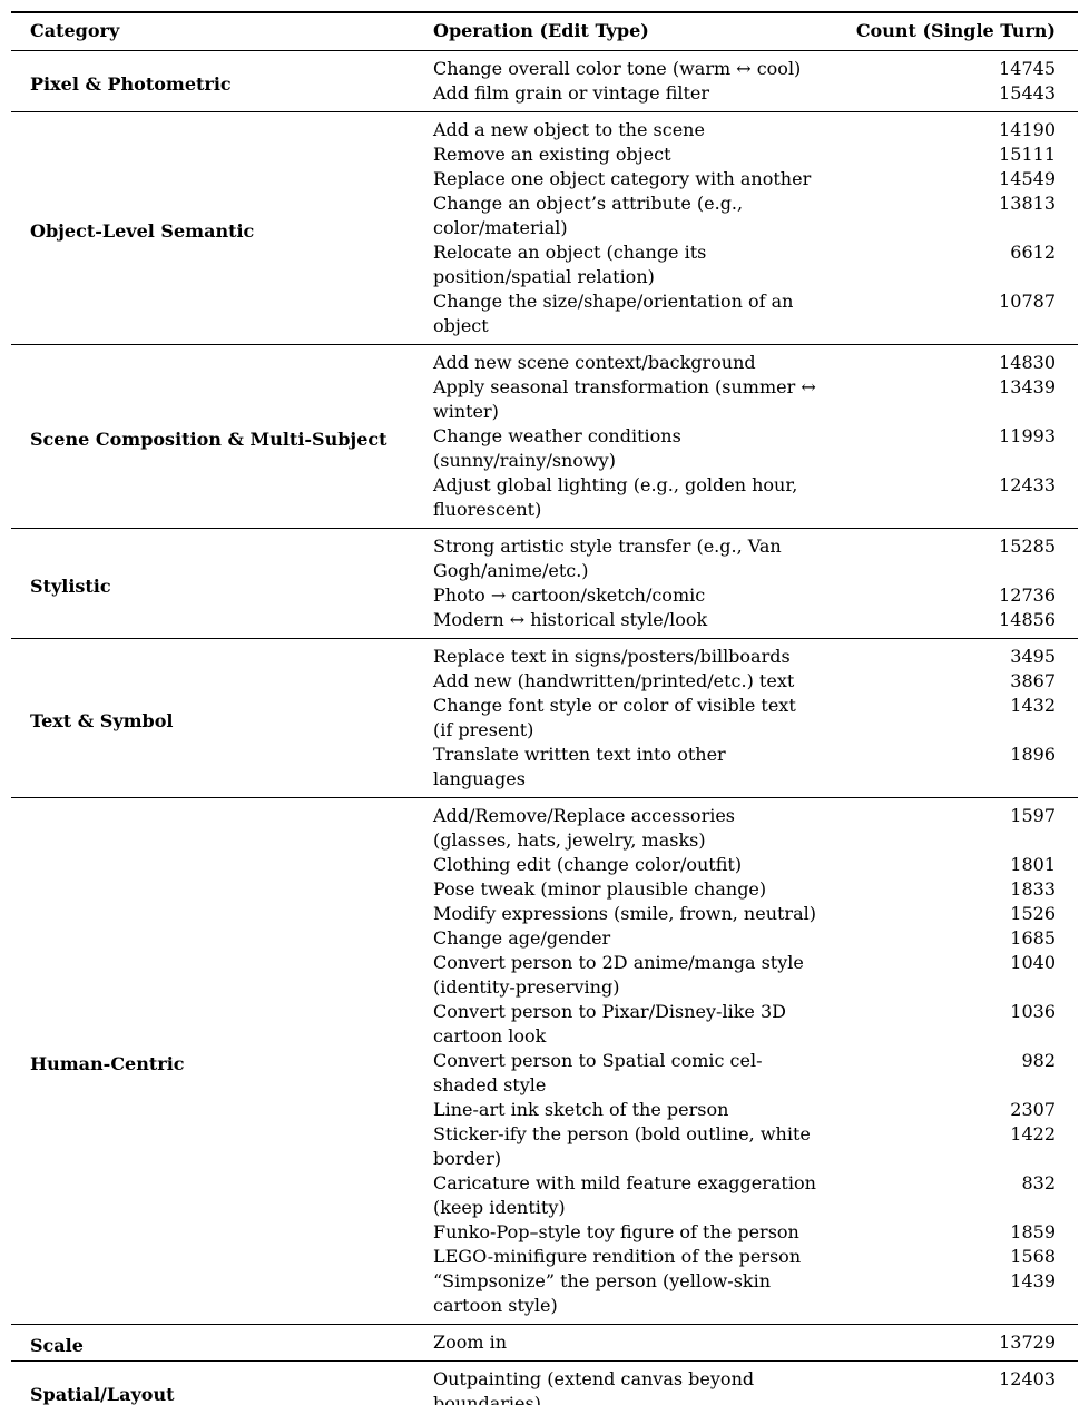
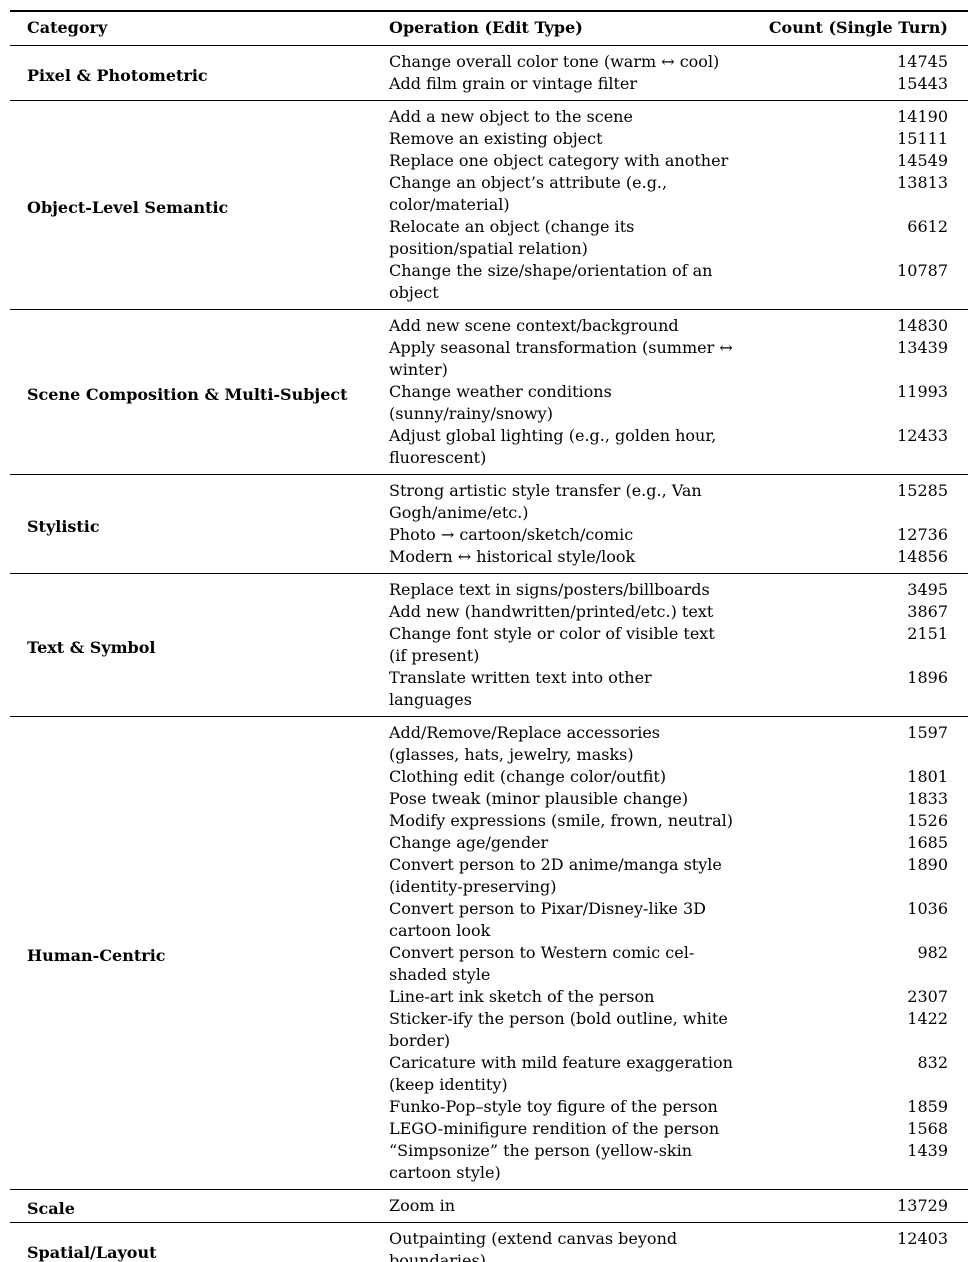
  Category	Operation (Edit Type)	Count (Single Turn)
  Pixel & Photometric	Change overall color tone (warm ↔ cool)	14745
  Add film grain or vintage filter	15443
  Object-Level Semantic	Add a new object to the scene	14190
  Remove an existing object	15111
  Replace one object category with another	14549
  Change an object’s attribute (e.g., color/material)	13813
  Relocate an object (change its position/spatial relation)	6612
  Change the size/shape/orientation of an object	10787
  Scene Composition & Multi-Subject	Add new scene context/background	14830
  Apply seasonal transformation (summer ↔ winter)	13439
  Change weather conditions (sunny/rainy/snowy)	11993
  Adjust global lighting (e.g., golden hour, fluorescent)	12433
  Stylistic	Strong artistic style transfer (e.g., Van Gogh/anime/etc.)	15285
  Photo → cartoon/sketch/comic	12736
  Modern ↔ historical style/look	14856
  Text & Symbol	Replace text in signs/posters/billboards	3495
  Add new (handwritten/printed/etc.) text	3867
- Change font style or color of visible text (if present)	1432
+ Change font style or color of visible text (if present)	2151
  Translate written text into other languages	1896
  Human-Centric	Add/Remove/Replace accessories (glasses, hats, jewelry, masks)	1597
  Clothing edit (change color/outfit)	1801
  Pose tweak (minor plausible change)	1833
  Modify expressions (smile, frown, neutral)	1526
  Change age/gender	1685
- Convert person to 2D anime/manga style (identity-preserving)	1040
+ Convert person to 2D anime/manga style (identity-preserving)	1890
  Convert person to Pixar/Disney-like 3D cartoon look	1036
- Convert person to Spatial comic cel-shaded style	982
+ Convert person to Western comic cel-shaded style	982
  Line-art ink sketch of the person	2307
  Sticker-ify the person (bold outline, white border)	1422
  Caricature with mild feature exaggeration (keep identity)	832
  Funko-Pop–style toy figure of the person	1859
  LEGO-minifigure rendition of the person	1568
  “Simpsonize” the person (yellow-skin cartoon style)	1439
  Scale	Zoom in	13729
  Spatial/Layout	Outpainting (extend canvas beyond boundaries)	12403
